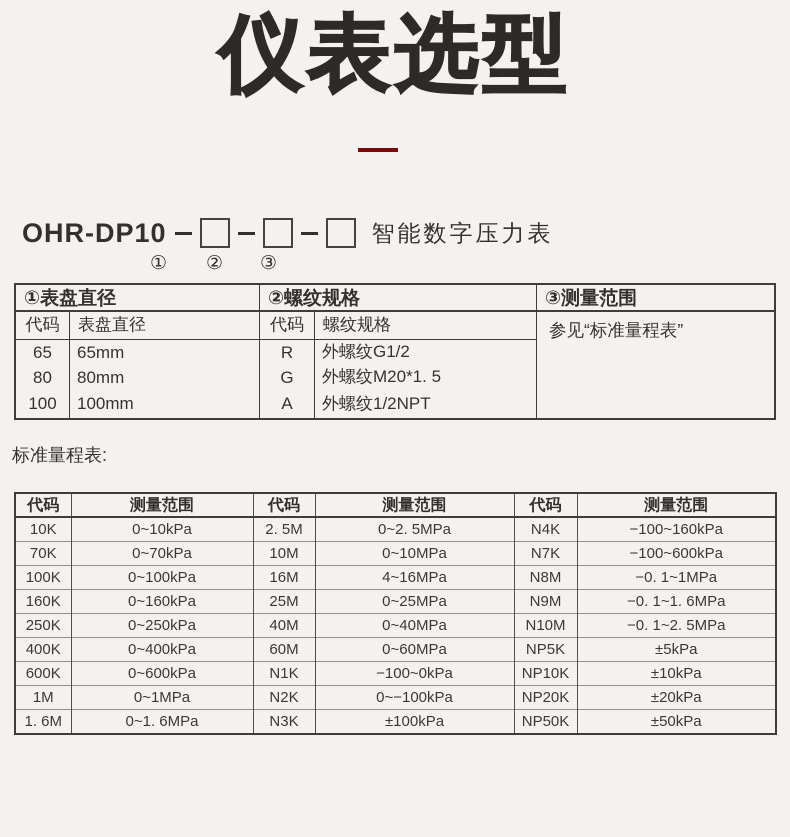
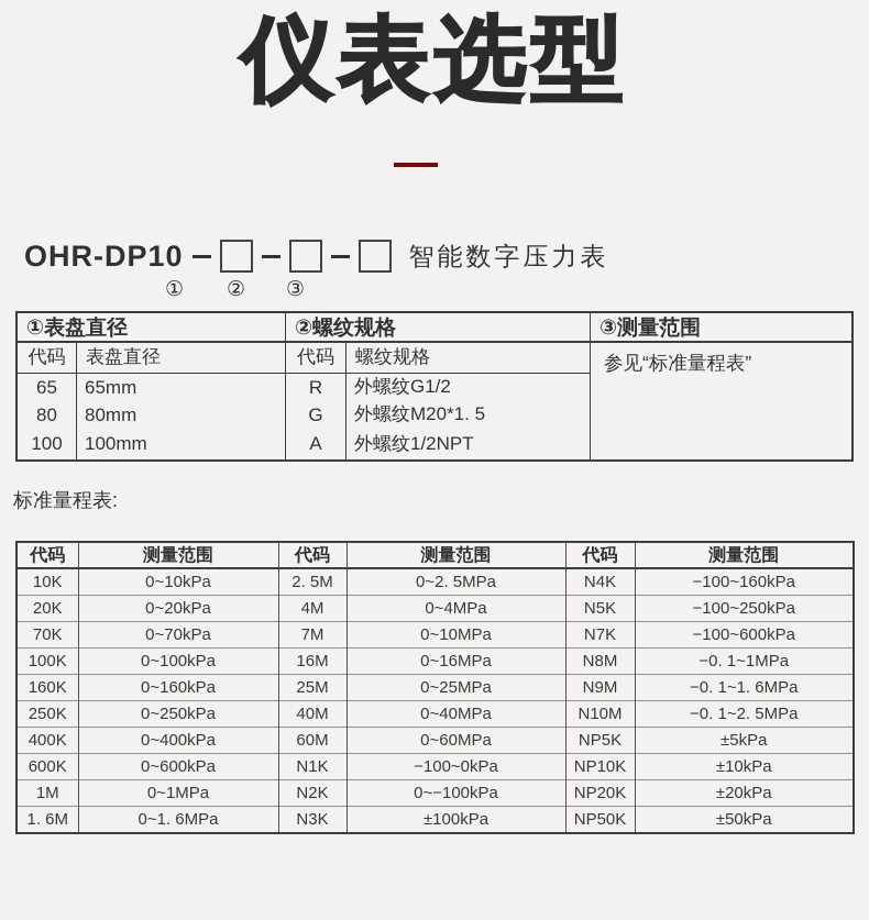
  仪表选型
  OHR-DP10
  智能数字压力表
  ①
  ②
  ③
  ①表盘直径
  ②螺纹规格
  ③测量范围
  代码
  表盘直径
  代码
  螺纹规格
  参见“标准量程表”
  65
  65mm
  R
  外螺纹G1/2
  80
  80mm
  G
  外螺纹M20*1. 5
  100
  100mm
  A
  外螺纹1/2NPT
  标准量程表:
  代码	测量范围	代码	测量范围	代码	测量范围
  10K	0~10kPa	2. 5M	0~2. 5MPa	N4K	−100~160kPa
+ 20K	0~20kPa	4M	0~4MPa	N5K	−100~250kPa
- 70K	0~70kPa	10M	0~10MPa	N7K	−100~600kPa
+ 70K	0~70kPa	7M	0~10MPa	N7K	−100~600kPa
- 100K	0~100kPa	16M	4~16MPa	N8M	−0. 1~1MPa
+ 100K	0~100kPa	16M	0~16MPa	N8M	−0. 1~1MPa
  160K	0~160kPa	25M	0~25MPa	N9M	−0. 1~1. 6MPa
  250K	0~250kPa	40M	0~40MPa	N10M	−0. 1~2. 5MPa
  400K	0~400kPa	60M	0~60MPa	NP5K	±5kPa
  600K	0~600kPa	N1K	−100~0kPa	NP10K	±10kPa
  1M	0~1MPa	N2K	0~−100kPa	NP20K	±20kPa
  1. 6M	0~1. 6MPa	N3K	±100kPa	NP50K	±50kPa
